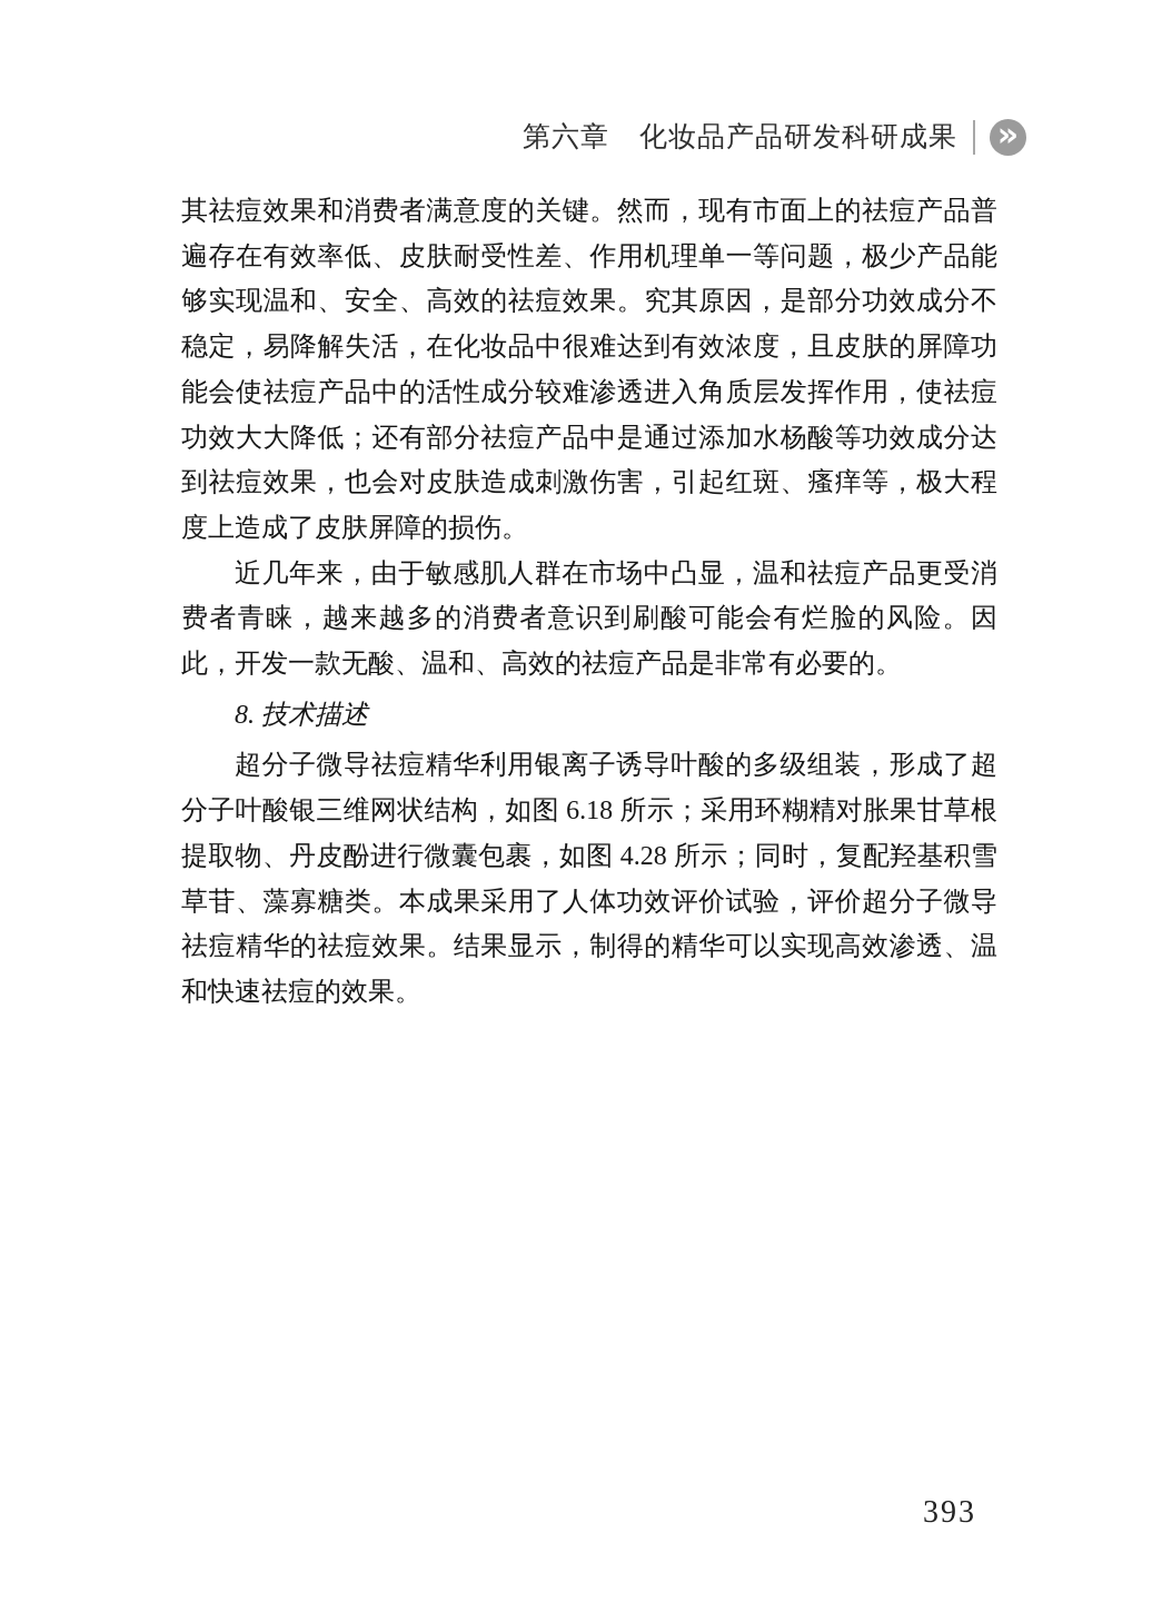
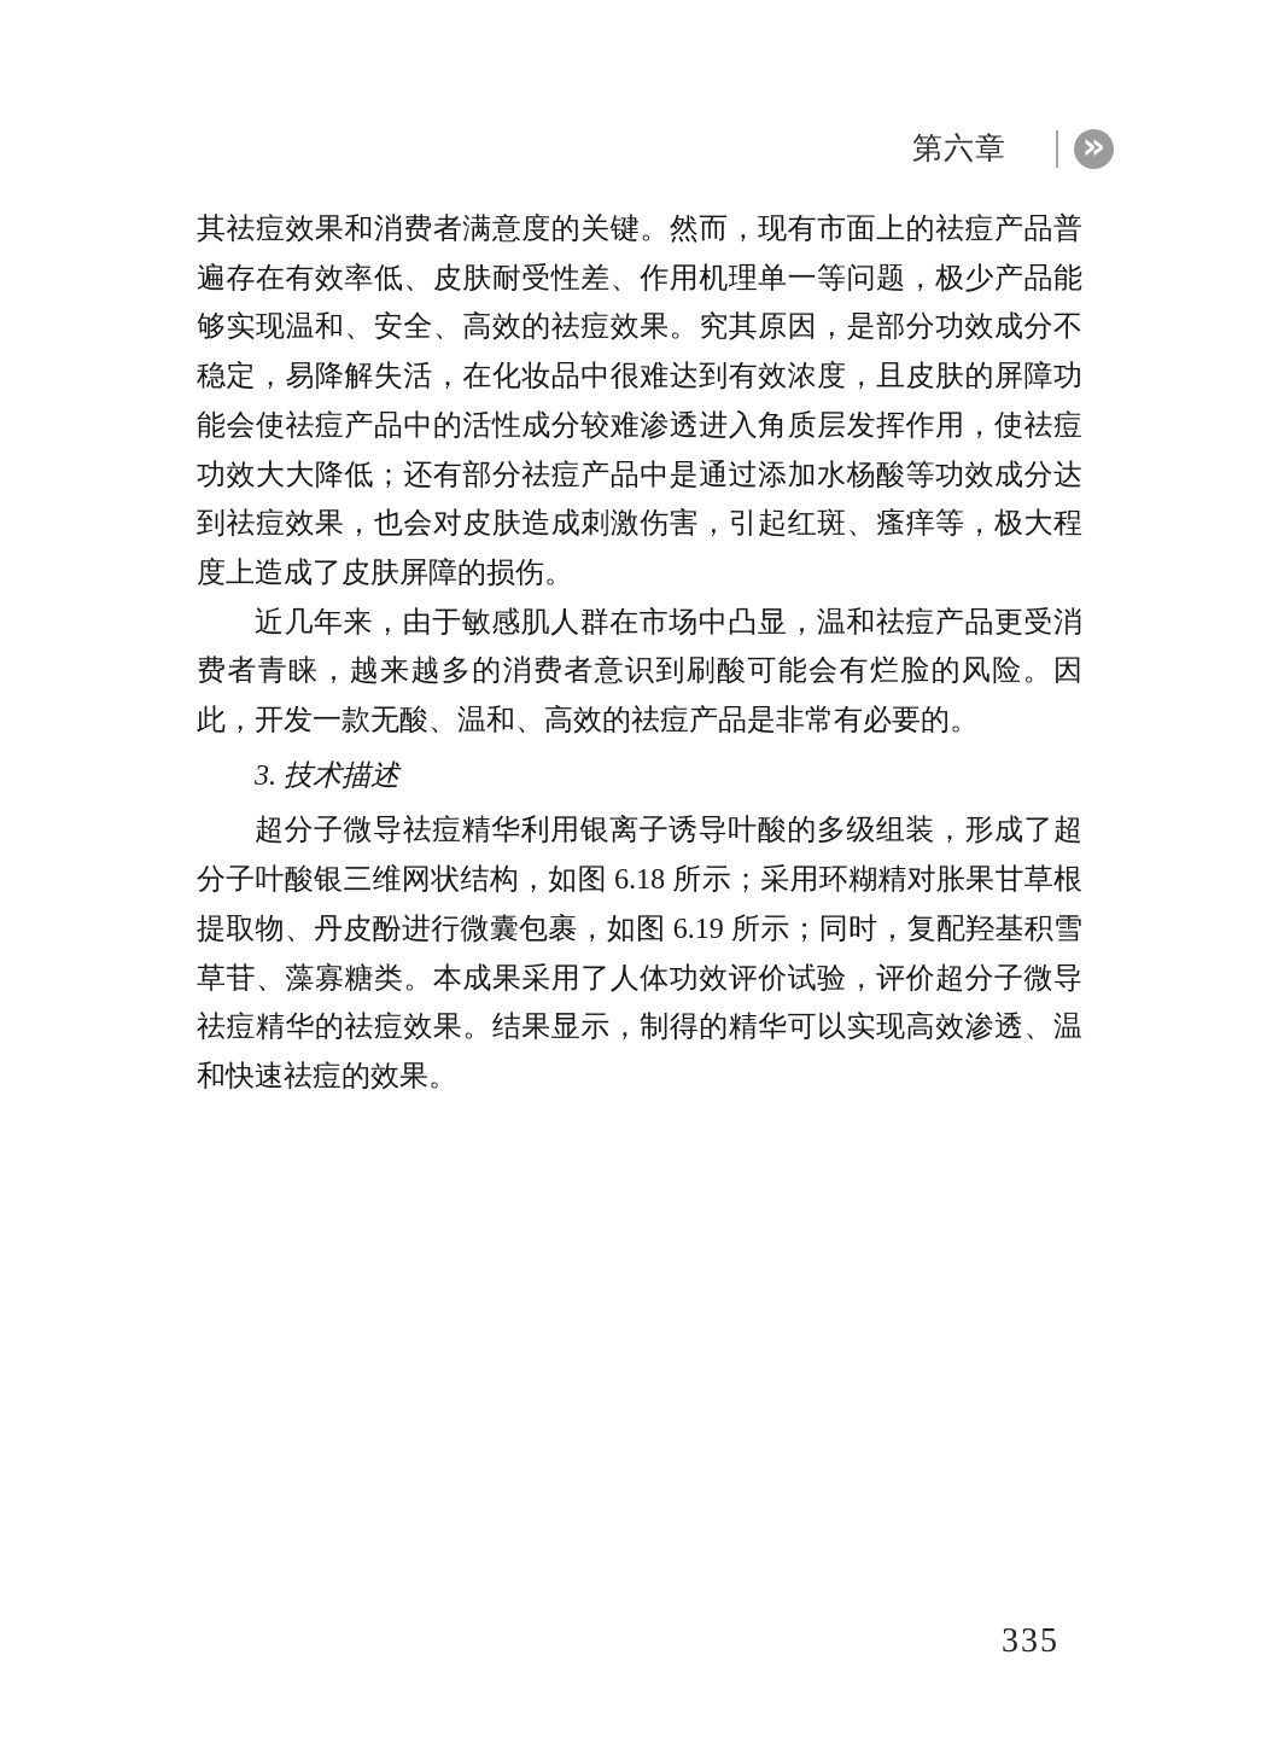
  第六章
- 化妆品产品研发科研成果
  其祛痘效果和消费者满意度的关键。然而，现有市面上的祛痘产品普遍存在有效率低、皮肤耐受性差、作用机理单一等问题，极少产品能够实现温和、安全、高效的祛痘效果。究其原因，是部分功效成分不稳定，易降解失活，在化妆品中很难达到有效浓度，且皮肤的屏障功能会使祛痘产品中的活性成分较难渗透进入角质层发挥作用，使祛痘功效大大降低；还有部分祛痘产品中是通过添加水杨酸等功效成分达到祛痘效果，也会对皮肤造成刺激伤害，引起红斑、瘙痒等，极大程度上造成了皮肤屏障的损伤。
  近几年来，由于敏感肌人群在市场中凸显，温和祛痘产品更受消费者青睐，越来越多的消费者意识到刷酸可能会有烂脸的风险。因此，开发一款无酸、温和、高效的祛痘产品是非常有必要的。
- 8. 技术描述
+ 3. 技术描述
- 超分子微导祛痘精华利用银离子诱导叶酸的多级组装，形成了超分子叶酸银三维网状结构，如图 6.18 所示；采用环糊精对胀果甘草根提取物、丹皮酚进行微囊包裹，如图 4.28 所示；同时，复配羟基积雪草苷、藻寡糖类。本成果采用了人体功效评价试验，评价超分子微导祛痘精华的祛痘效果。结果显示，制得的精华可以实现高效渗透、温和快速祛痘的效果。
+ 超分子微导祛痘精华利用银离子诱导叶酸的多级组装，形成了超分子叶酸银三维网状结构，如图 6.18 所示；采用环糊精对胀果甘草根提取物、丹皮酚进行微囊包裹，如图 6.19 所示；同时，复配羟基积雪草苷、藻寡糖类。本成果采用了人体功效评价试验，评价超分子微导祛痘精华的祛痘效果。结果显示，制得的精华可以实现高效渗透、温和快速祛痘的效果。
- 393
+ 335
